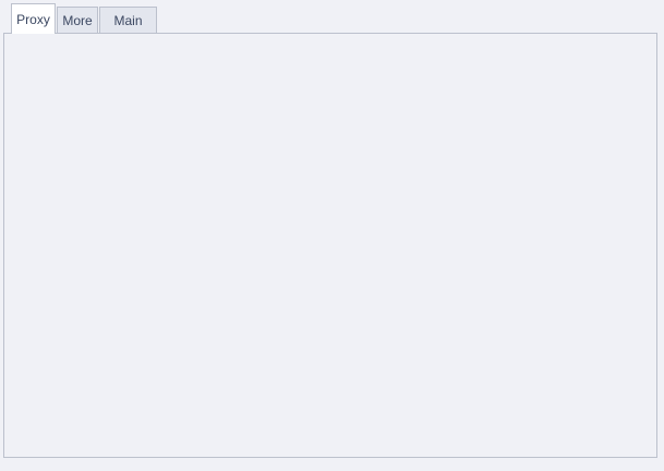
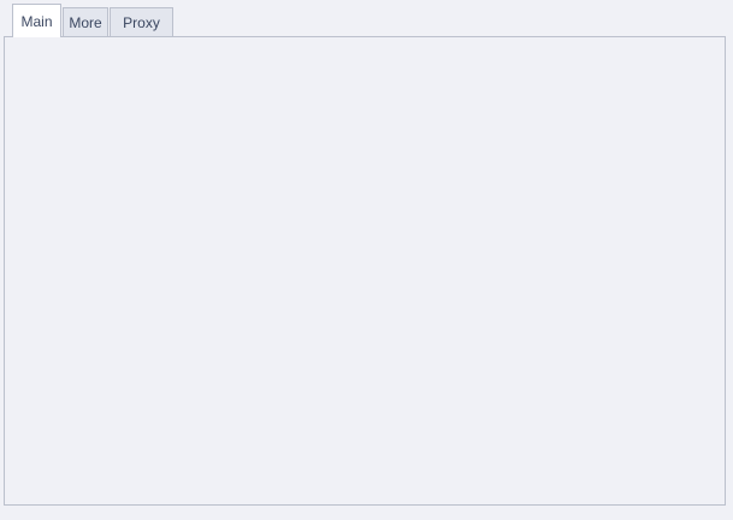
- Proxy
+ Main
  More
- Main
+ Proxy
